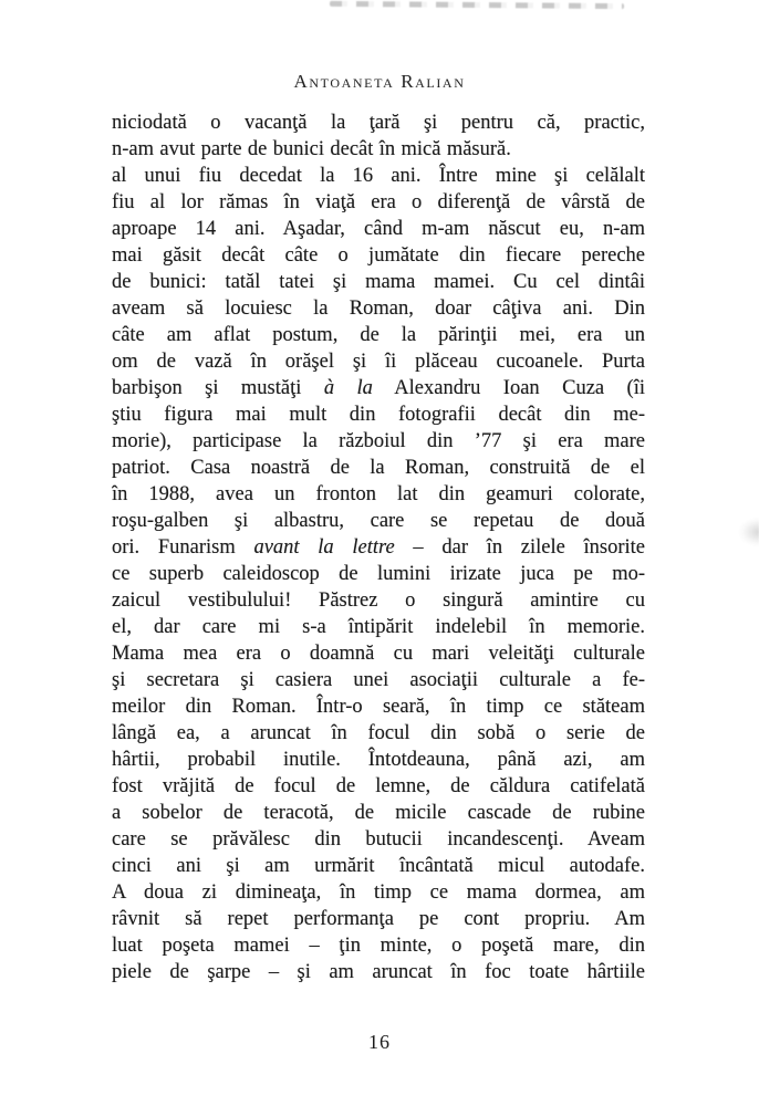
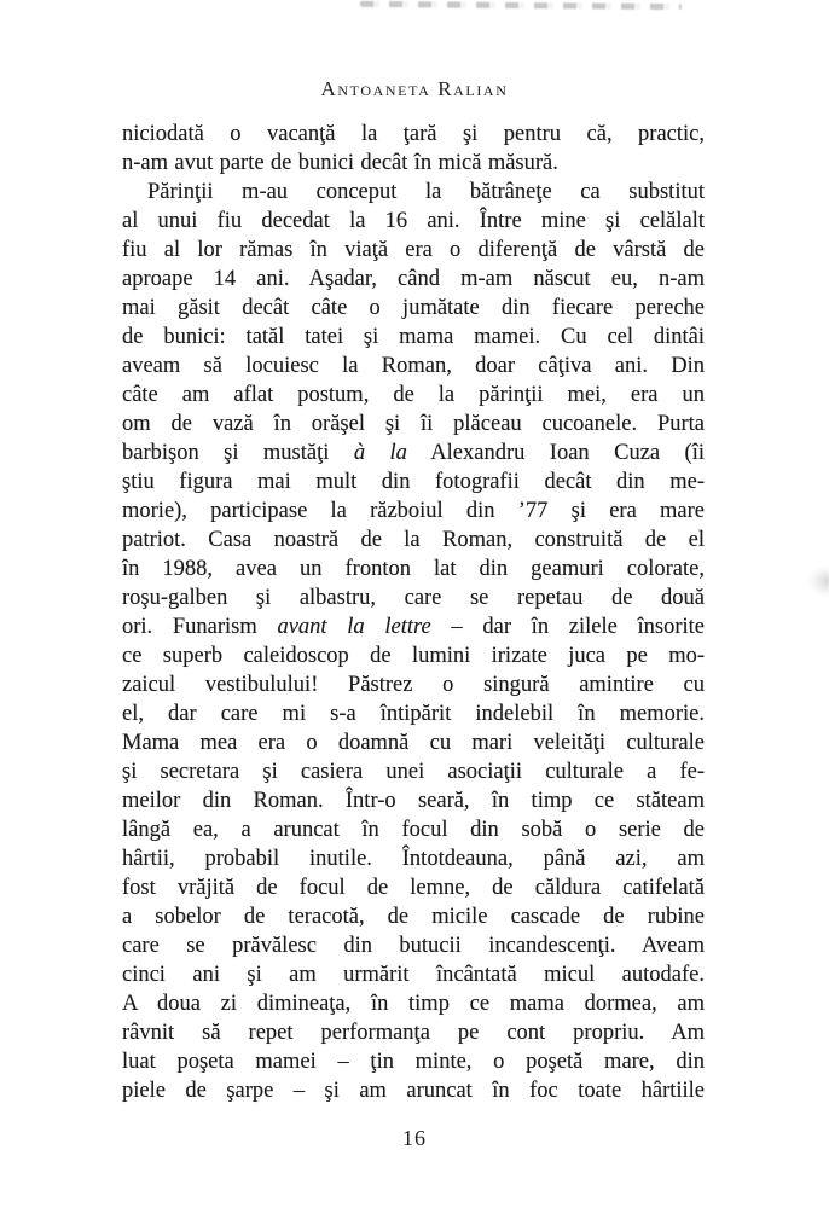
  Antoaneta Ralian
  niciodată o vacanţă la ţară şi pentru că, practic,
  n-am avut parte de bunici decât în mică măsură.
+ Părinţii m-au conceput la bătrâneţe ca substitut
  al unui fiu decedat la 16 ani. Între mine şi celălalt
  fiu al lor rămas în viaţă era o diferenţă de vârstă de
  aproape 14 ani. Aşadar, când m-am născut eu, n-am
  mai găsit decât câte o jumătate din fiecare pereche
  de bunici: tatăl tatei şi mama mamei. Cu cel dintâi
  aveam să locuiesc la Roman, doar câţiva ani. Din
  câte am aflat postum, de la părinţii mei, era un
  om de vază în orăşel şi îi plăceau cucoanele. Purta
  barbişon şi mustăţi à la Alexandru Ioan Cuza (îi
  ştiu figura mai mult din fotografii decât din me-
  morie), participase la războiul din ’77 şi era mare
  patriot. Casa noastră de la Roman, construită de el
  în 1988, avea un fronton lat din geamuri colorate,
  roşu-galben şi albastru, care se repetau de două
  ori. Funarism avant la lettre – dar în zilele însorite
  ce superb caleidoscop de lumini irizate juca pe mo-
  zaicul vestibulului! Păstrez o singură amintire cu
  el, dar care mi s-a întipărit indelebil în memorie.
  Mama mea era o doamnă cu mari veleităţi culturale
  şi secretara şi casiera unei asociaţii culturale a fe-
  meilor din Roman. Într-o seară, în timp ce stăteam
  lângă ea, a aruncat în focul din sobă o serie de
  hârtii, probabil inutile. Întotdeauna, până azi, am
  fost vrăjită de focul de lemne, de căldura catifelată
  a sobelor de teracotă, de micile cascade de rubine
  care se prăvălesc din butucii incandescenţi. Aveam
  cinci ani şi am urmărit încântată micul autodafe.
  A doua zi dimineaţa, în timp ce mama dormea, am
  râvnit să repet performanţa pe cont propriu. Am
  luat poşeta mamei – ţin minte, o poşetă mare, din
  piele de şarpe – şi am aruncat în foc toate hârtiile
  16
